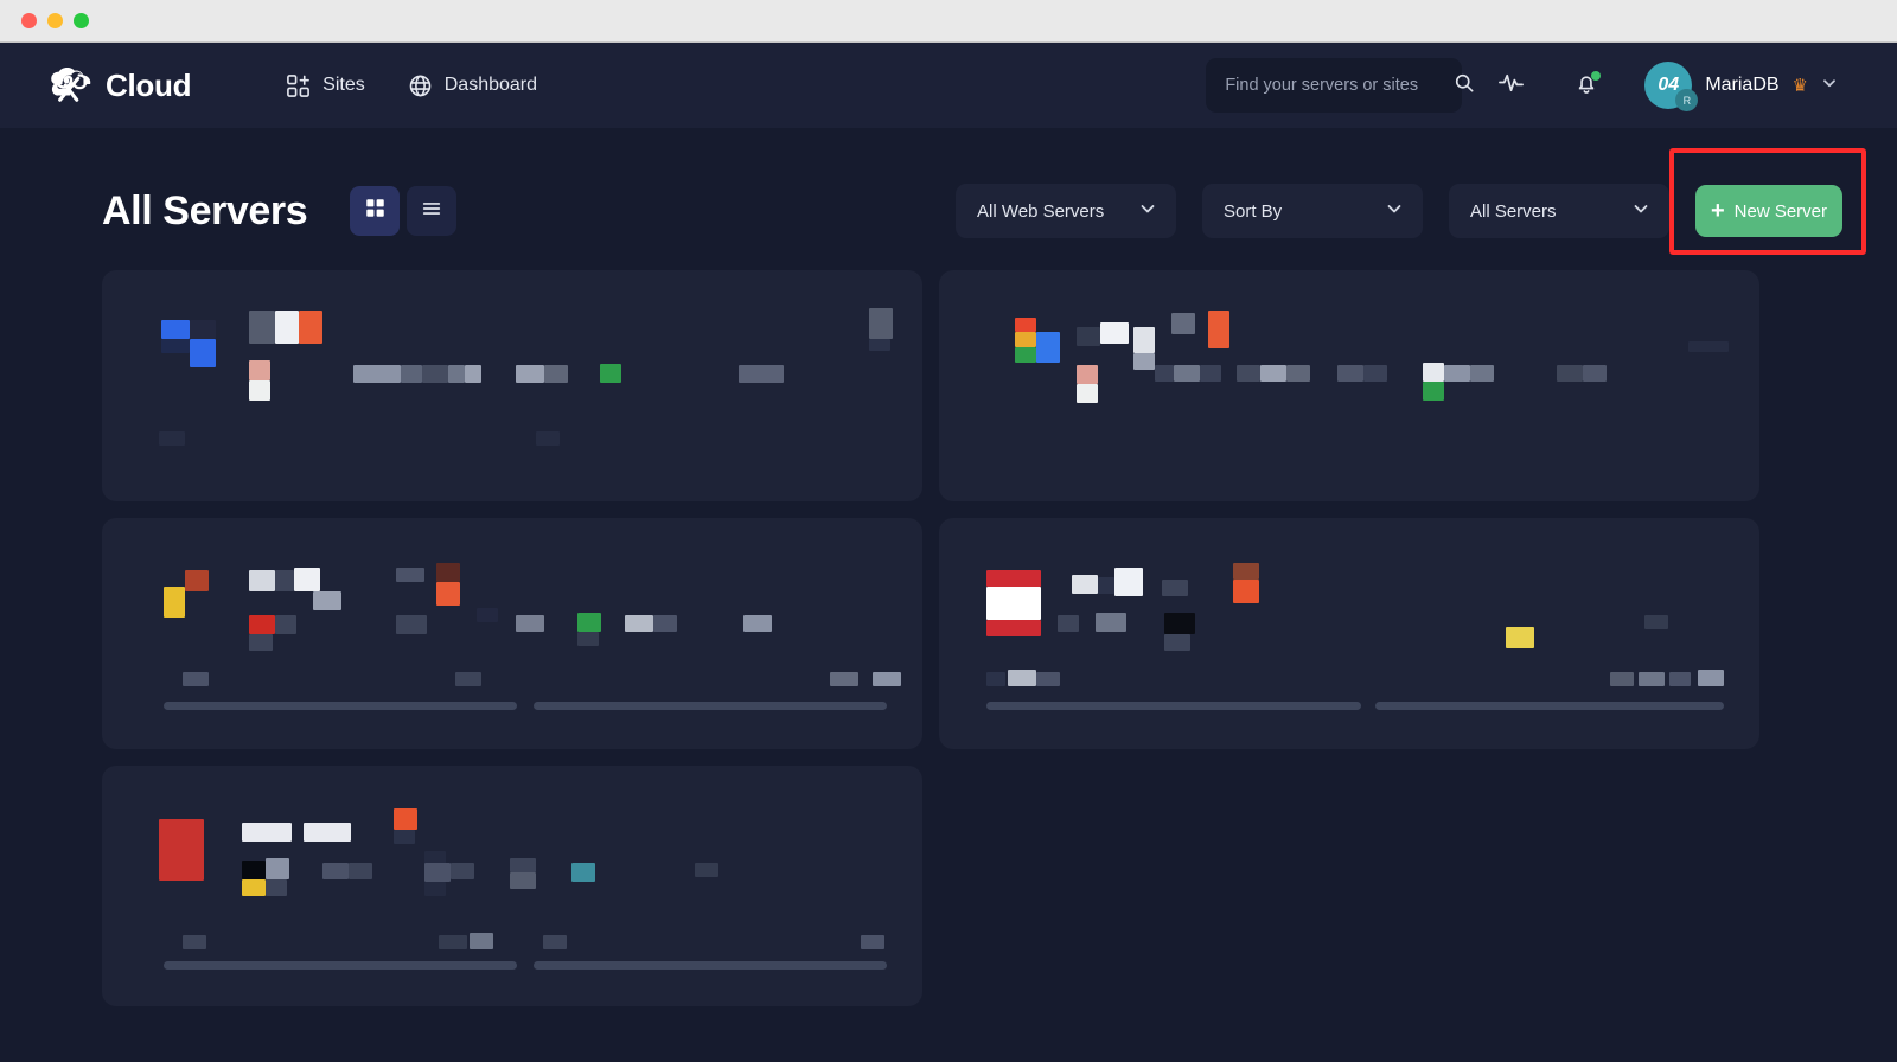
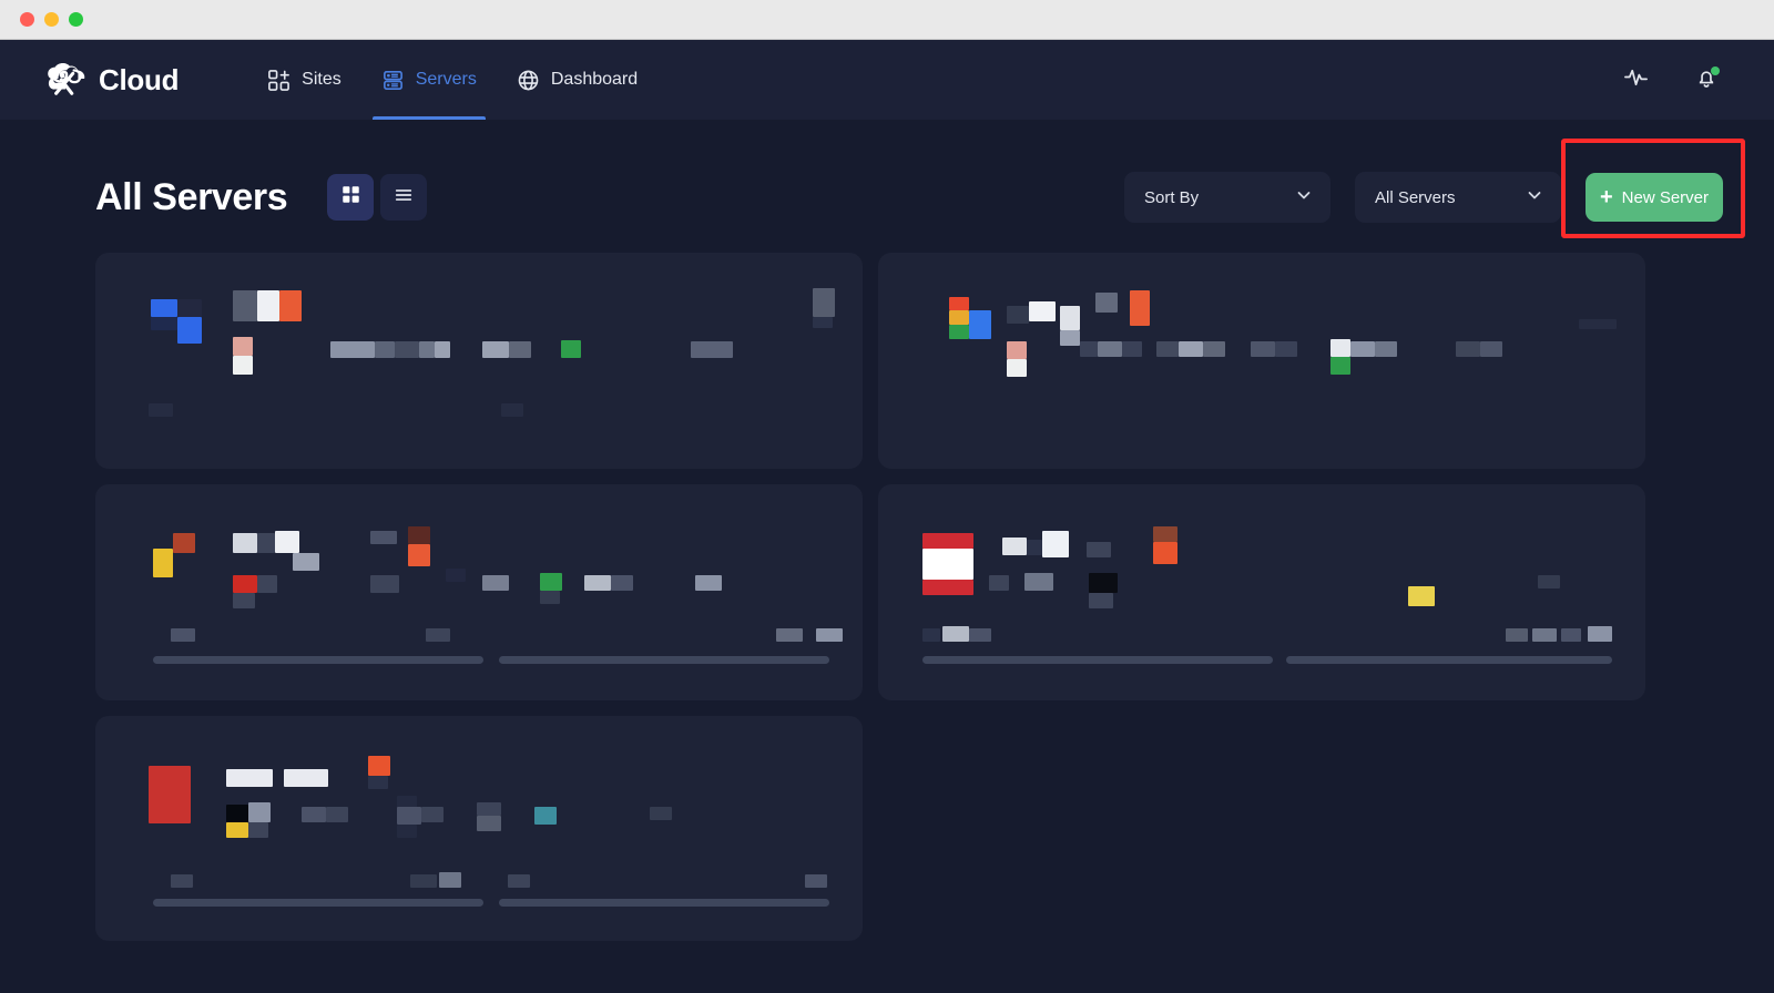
  Cloud
  Sites
+ Servers
  Dashboard
- Find your servers or sites
- 04
- R
- MariaDB
- ♛
  All Servers
- All Web Servers
  Sort By
  All Servers
  +
  New Server
